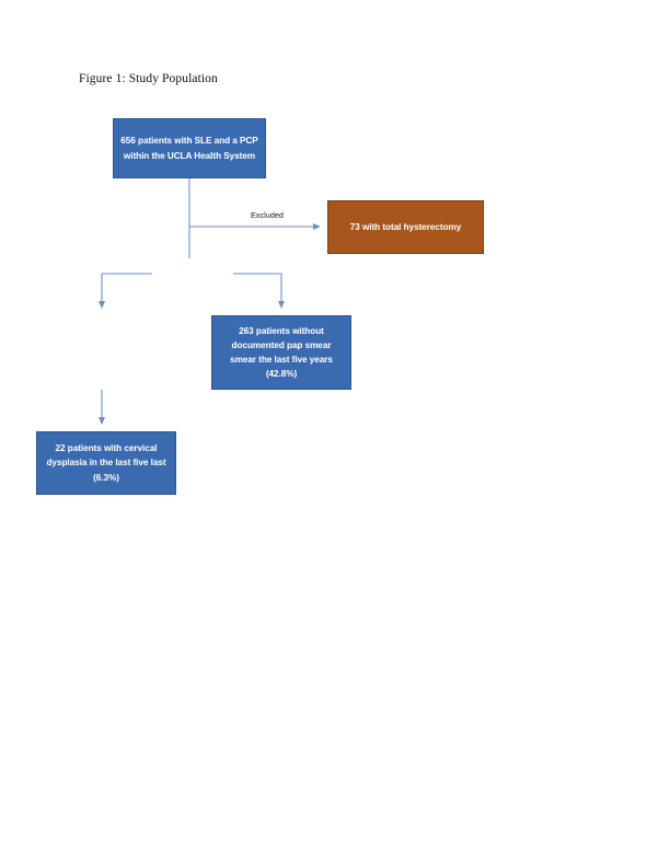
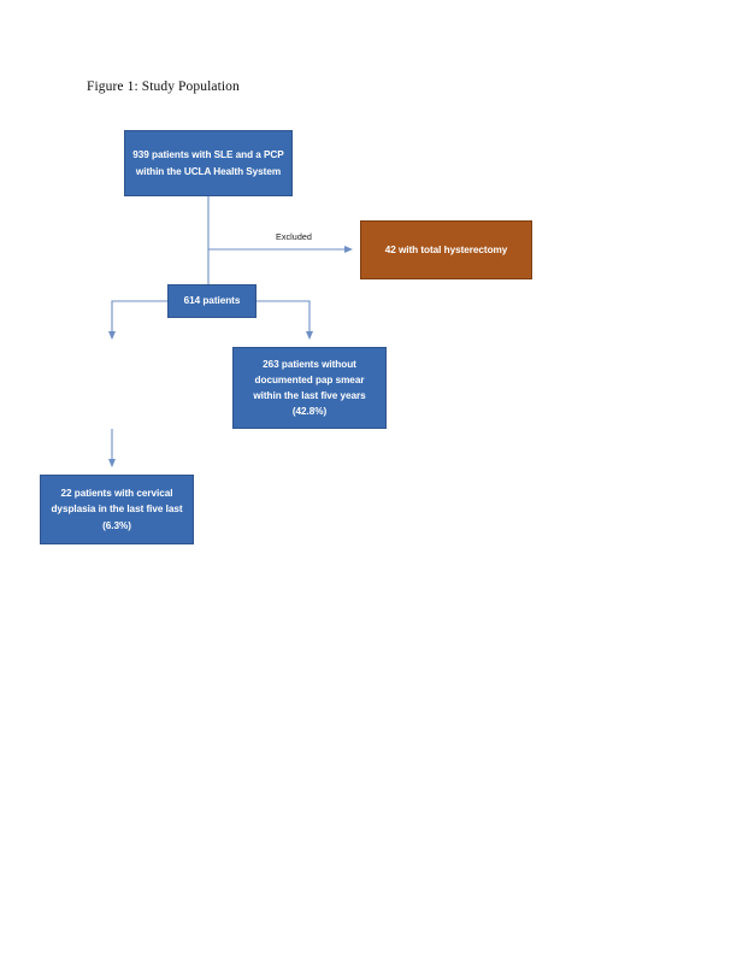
  Figure 1: Study Population
- 656 patients with SLE and a PCP within the UCLA Health System
+ 939 patients with SLE and a PCP within the UCLA Health System
- 73 with total hysterectomy
+ 42 with total hysterectomy
+ 614 patients
- 263 patients without documented pap smear smear the last five years (42.8%)
+ 263 patients without documented pap smear within the last five years (42.8%)
  22 patients with cervical dysplasia in the last five last (6.3%)
  Excluded
